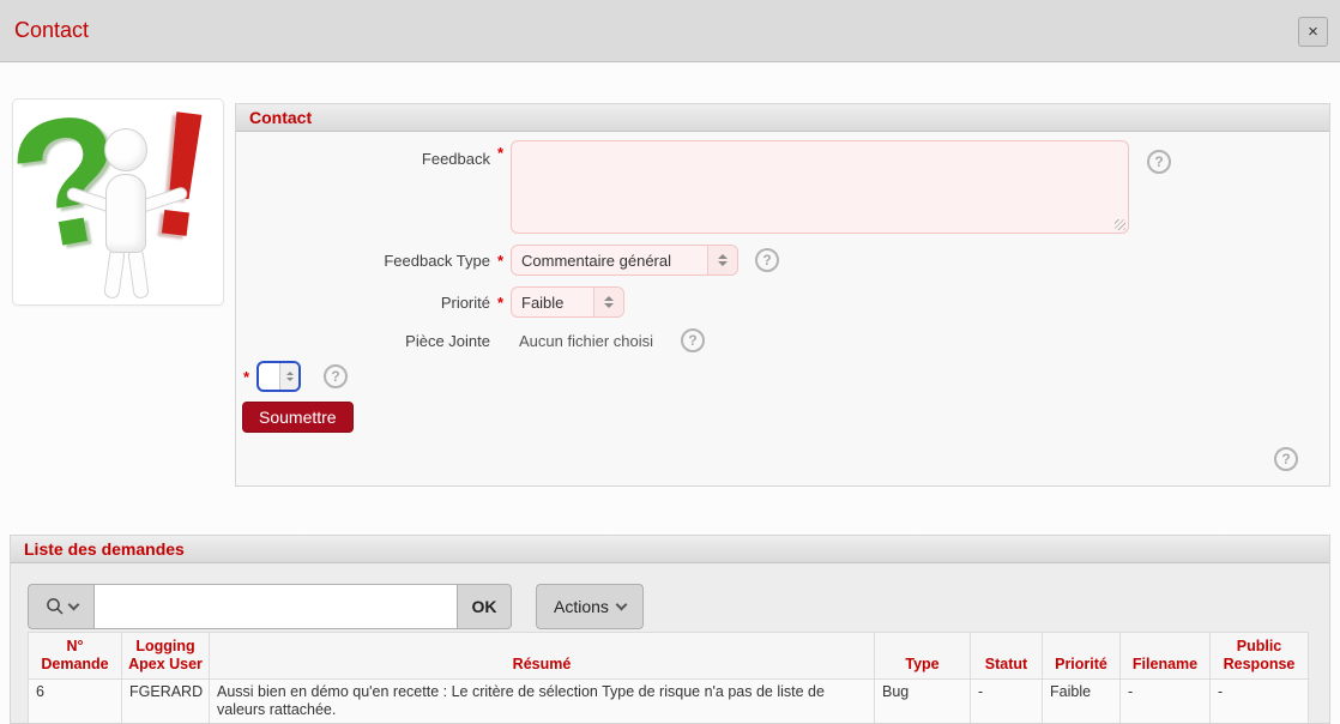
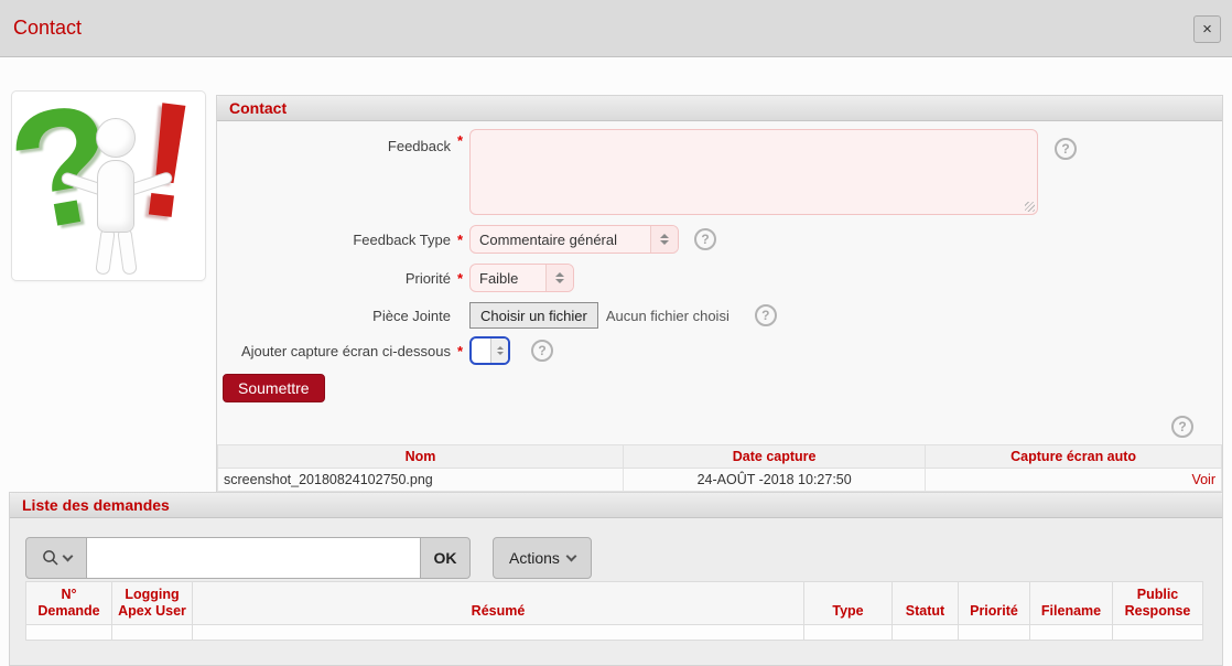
  Contact
  ×
  Contact
  Feedback
  *
  ?
  Feedback Type
  *
  Commentaire général
  ?
  Priorité
  *
  Faible
  Pièce Jointe
+ Choisir un fichier
  Aucun fichier choisi
  ?
+ Ajouter capture écran ci-dessous
  *
  ?
  Soumettre
  ?
+ Nom	Date capture	Capture écran auto
+ screenshot_20180824102750.png	24-AOÛT -2018 10:27:50	Voir
  Liste des demandes
  OK
  Actions
  N° Demande	Logging Apex User	Résumé	Type	Statut	Priorité	Filename	Public Response
- 6	FGERARD	Aussi bien en démo qu'en recette : Le critère de sélection Type de risque n'a pas de liste de valeurs rattachée.	Bug	-	Faible	-	-
